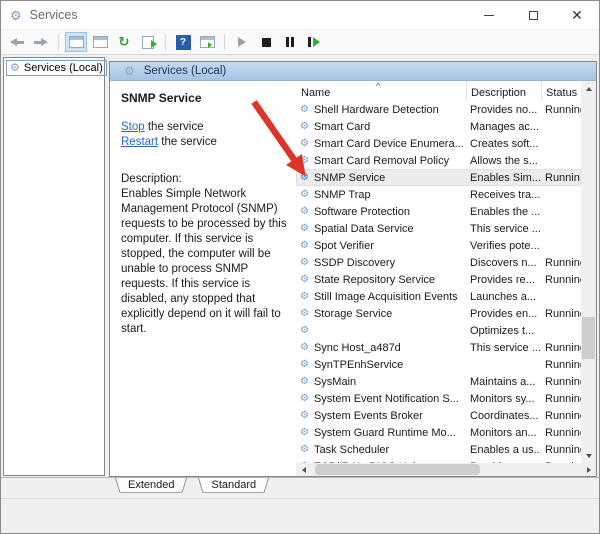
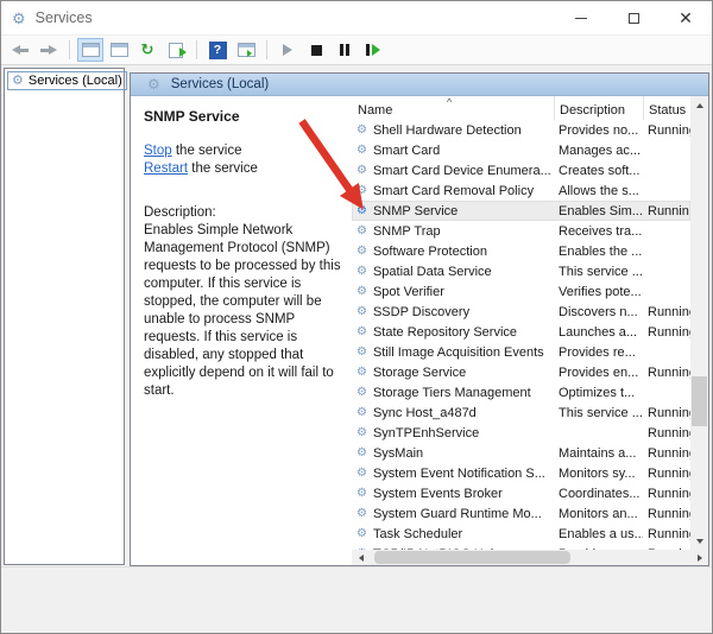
  ⚙
  Services
  ✕
  ↻
  ?
  ⚙
  Services (Local)
  ⚙
  Services (Local)
  SNMP Service
  Stop the service
  Restart the service
  Description:
  Enables Simple Network Management Protocol (SNMP) requests to be processed by this computer. If this service is stopped, the computer will be unable to process SNMP requests. If this service is disabled, any stopped that explicitly depend on it will fail to start.
  Name
  ^
  Description
  Status
  ⚙
  Shell Hardware Detection
  Provides no...
  Runnin
  ⚙
  Smart Card
  Manages ac...
  ⚙
  Smart Card Device Enumera...
  Creates soft...
  ⚙
  Smart Card Removal Policy
  Allows the s...
  ⚙
  SNMP Service
  Enables Sim...
  Runnin
  ⚙
  SNMP Trap
  Receives tra...
  ⚙
  Software Protection
  Enables the ...
  ⚙
  Spatial Data Service
  This service ...
  ⚙
  Spot Verifier
  Verifies pote...
  ⚙
  SSDP Discovery
  Discovers n...
  Runnin
  ⚙
  State Repository Service
- Provides re...
+ Launches a...
  Runnin
  ⚙
  Still Image Acquisition Events
- Launches a...
+ Provides re...
  ⚙
  Storage Service
  Provides en...
  Runnin
  ⚙
+ Storage Tiers Management
  Optimizes t...
  ⚙
  Sync Host_a487d
  This service ...
  Runnin
  ⚙
  SynTPEnhService
  Runnin
  ⚙
  SysMain
  Maintains a...
  Runnin
  ⚙
  System Event Notification S...
  Monitors sy...
  Runnin
  ⚙
  System Events Broker
  Coordinates...
  Runnin
  ⚙
  System Guard Runtime Mo...
  Monitors an...
  Runnin
  ⚙
  Task Scheduler
  Enables a us..
  Runnin
- Extended
- Standard
